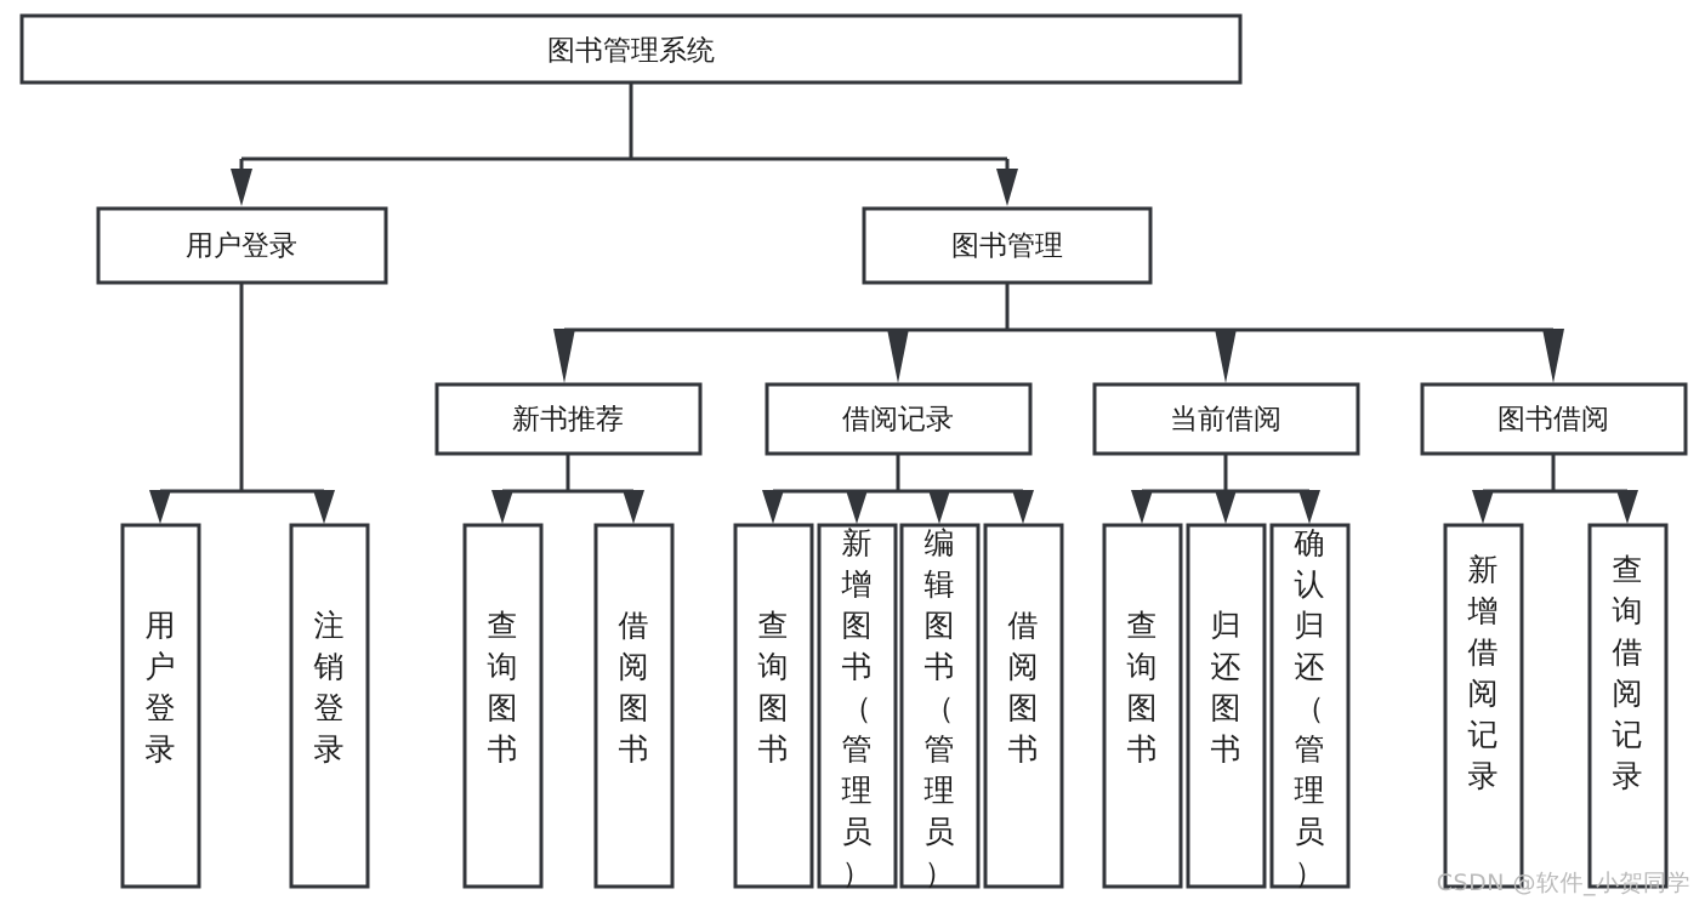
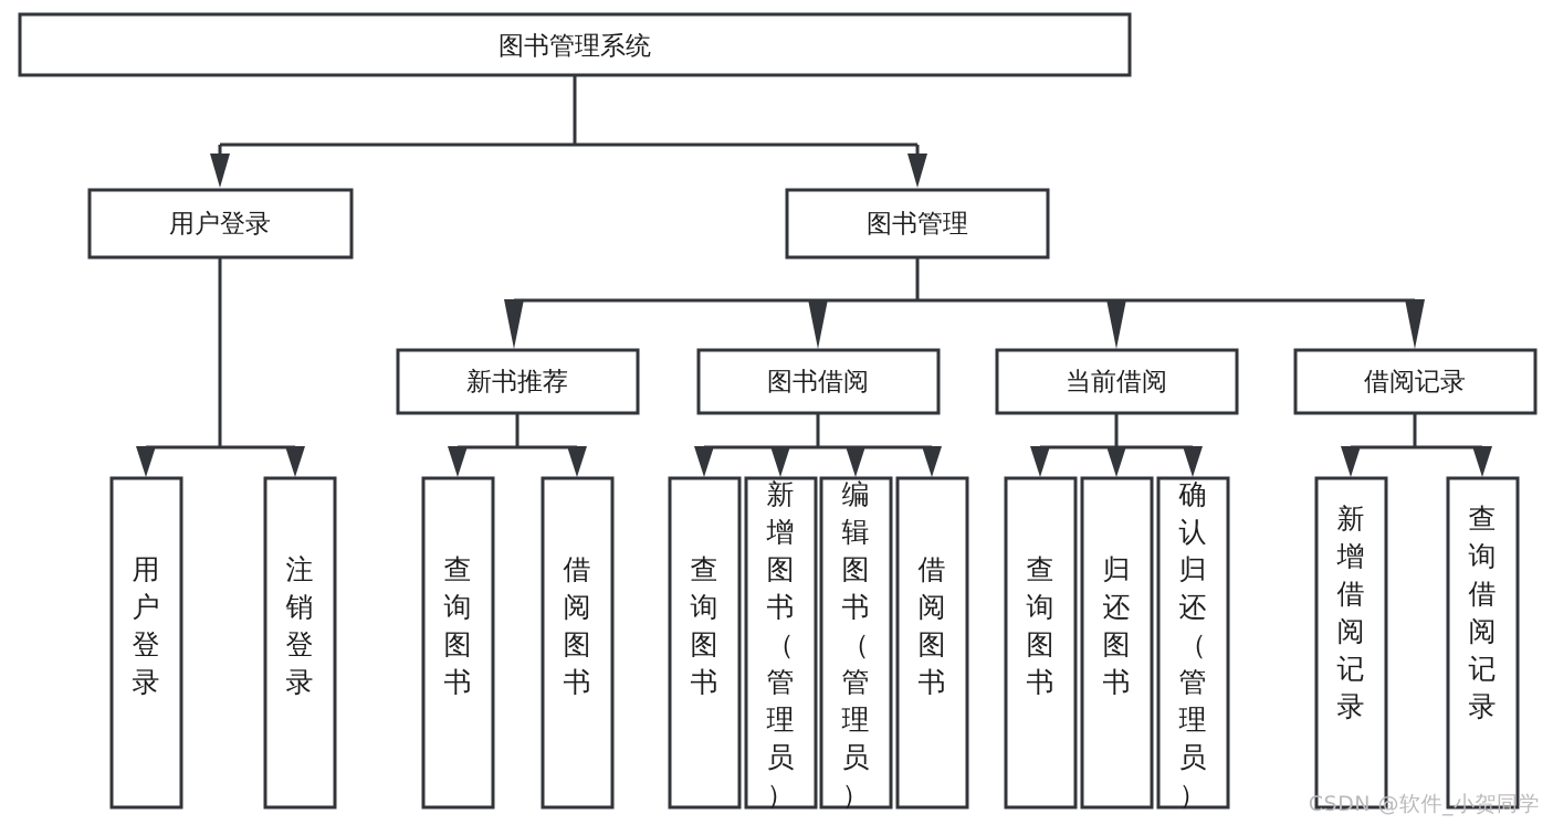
  图书管理系统
  用户登录
  图书管理
  新书推荐
- 借阅记录
+ 图书借阅
  当前借阅
- 图书借阅
+ 借阅记录
  用户登录
  注销登录
  查询图书
  借阅图书
  查询图书
  新增图书（管理员）
  编辑图书（管理员）
  借阅图书
  查询图书
  归还图书
  确认归还（管理员）
  新增借阅记录
  查询借阅记录
  CSDN @软件_小贺同学
